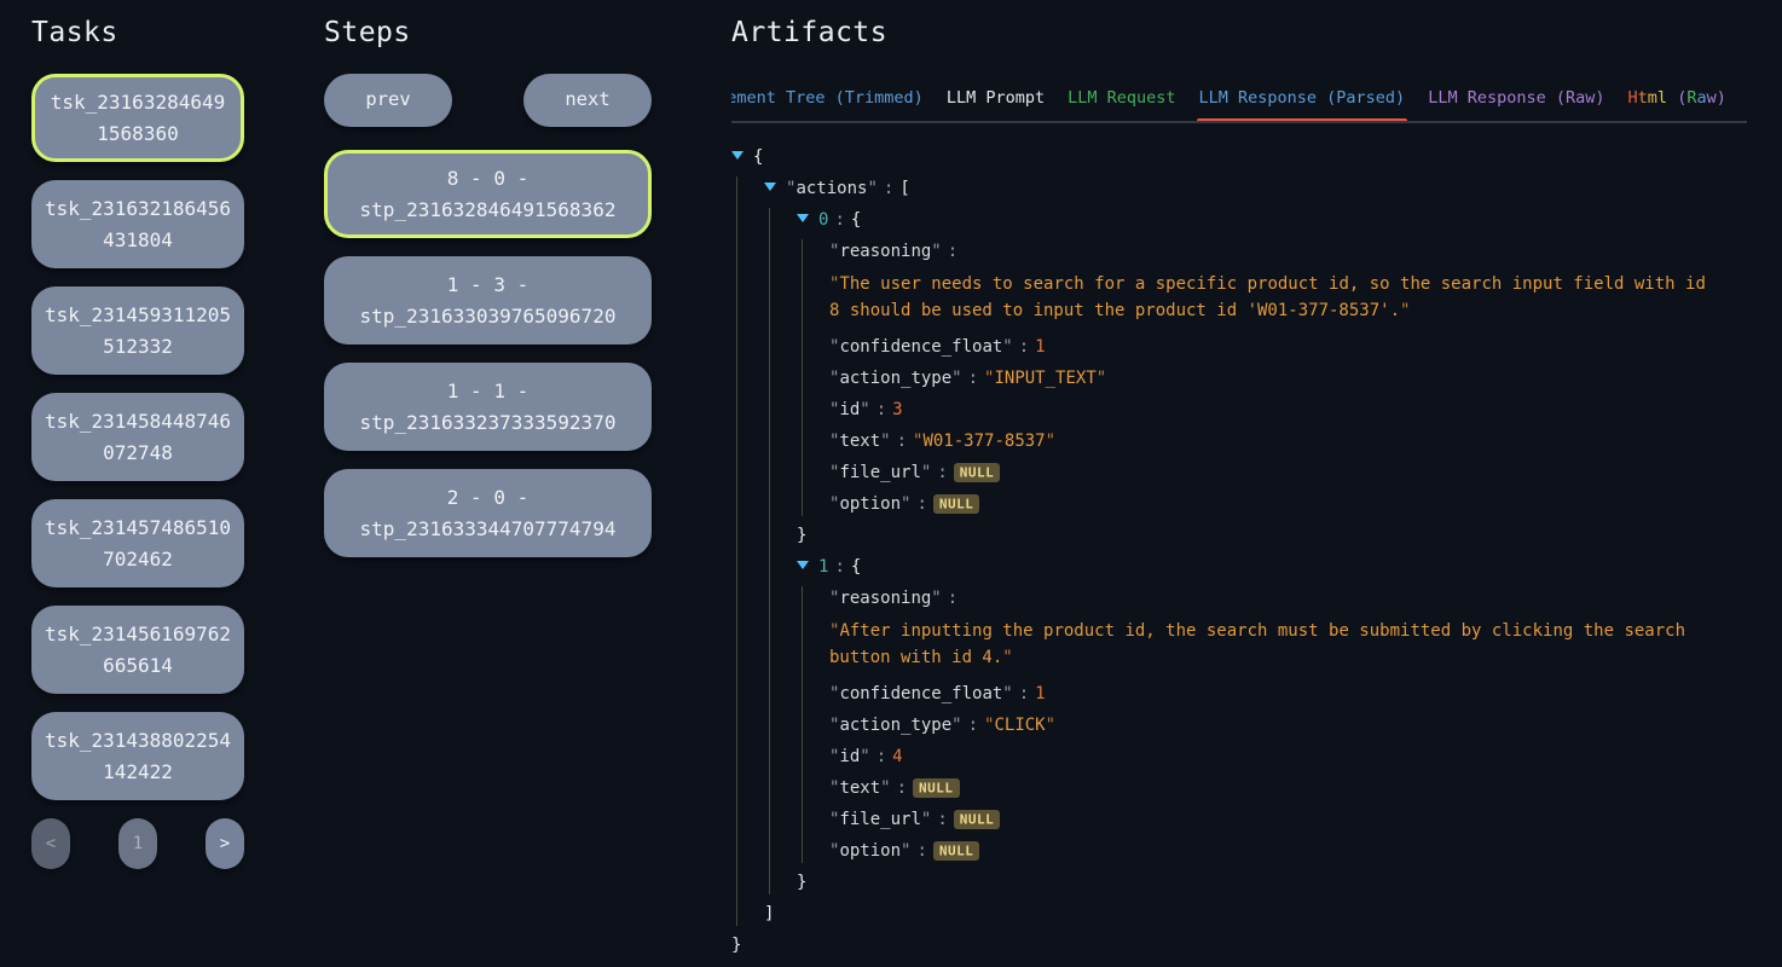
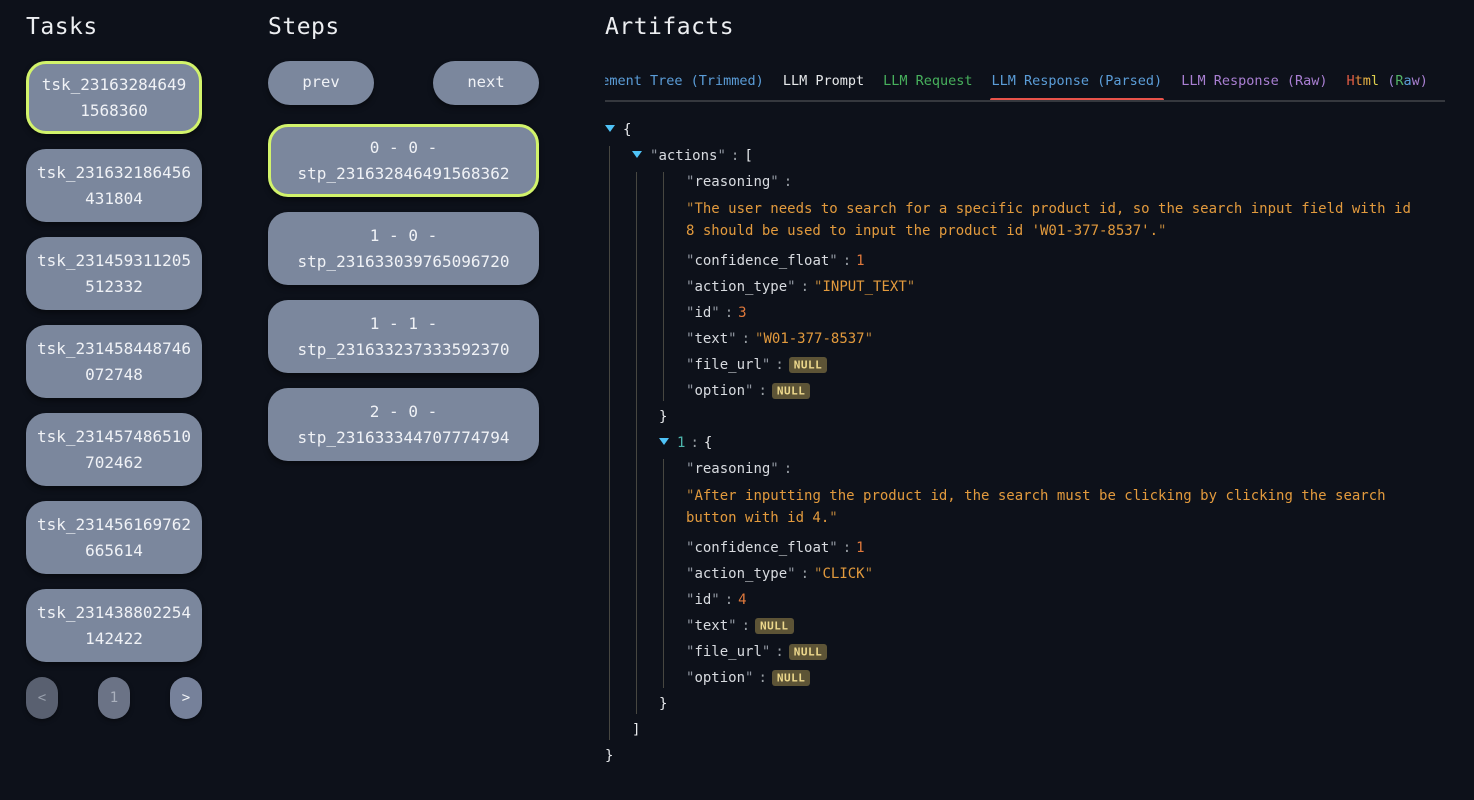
  Tasks
  tsk_231632846491568360
  tsk_231632186456431804
  tsk_231459311205512332
  tsk_231458448746072748
  tsk_231457486510702462
  tsk_231456169762665614
  tsk_231438802254142422
  <
  1
  >
  Steps
  prev
  next
- 8 - 0 - stp_231632846491568362
+ 0 - 0 - stp_231632846491568362
- 1 - 3 - stp_231633039765096720
+ 1 - 0 - stp_231633039765096720
  1 - 1 - stp_231633237333592370
  2 - 0 - stp_231633344707774794
  Artifacts
  ement Tree (Trimmed)
  LLM Prompt
  LLM Request
  LLM Response (Parsed)
  LLM Response (Raw)
  Html (Raw)
  {
  "actions" : [
- 0 : {
  "reasoning" :
  "The user needs to search for a specific product id, so the search input field with id 8 should be used to input the product id 'W01-377-8537'."
  "confidence_float" : 1
  "action_type" : "INPUT_TEXT"
  "id" : 3
  "text" : "W01-377-8537"
  "file_url" : NULL
  "option" : NULL
  }
  1 : {
  "reasoning" :
- "After inputting the product id, the search must be submitted by clicking the search button with id 4."
+ "After inputting the product id, the search must be clicking by clicking the search button with id 4."
  "confidence_float" : 1
  "action_type" : "CLICK"
  "id" : 4
  "text" : NULL
  "file_url" : NULL
  "option" : NULL
  }
  ]
  }
